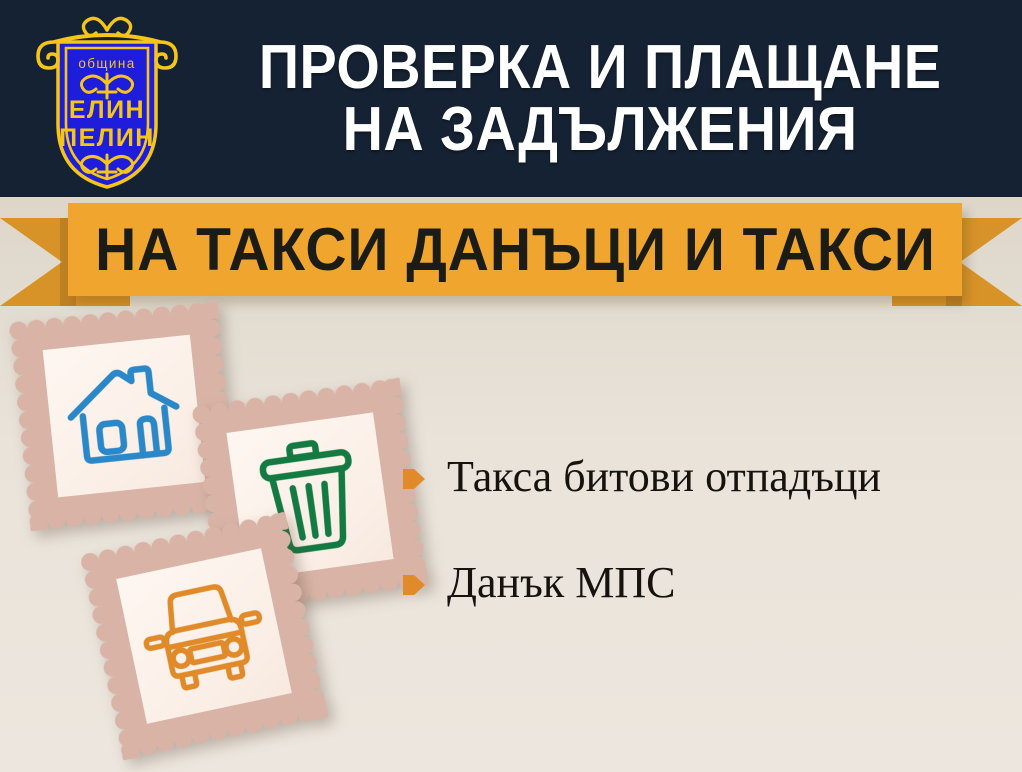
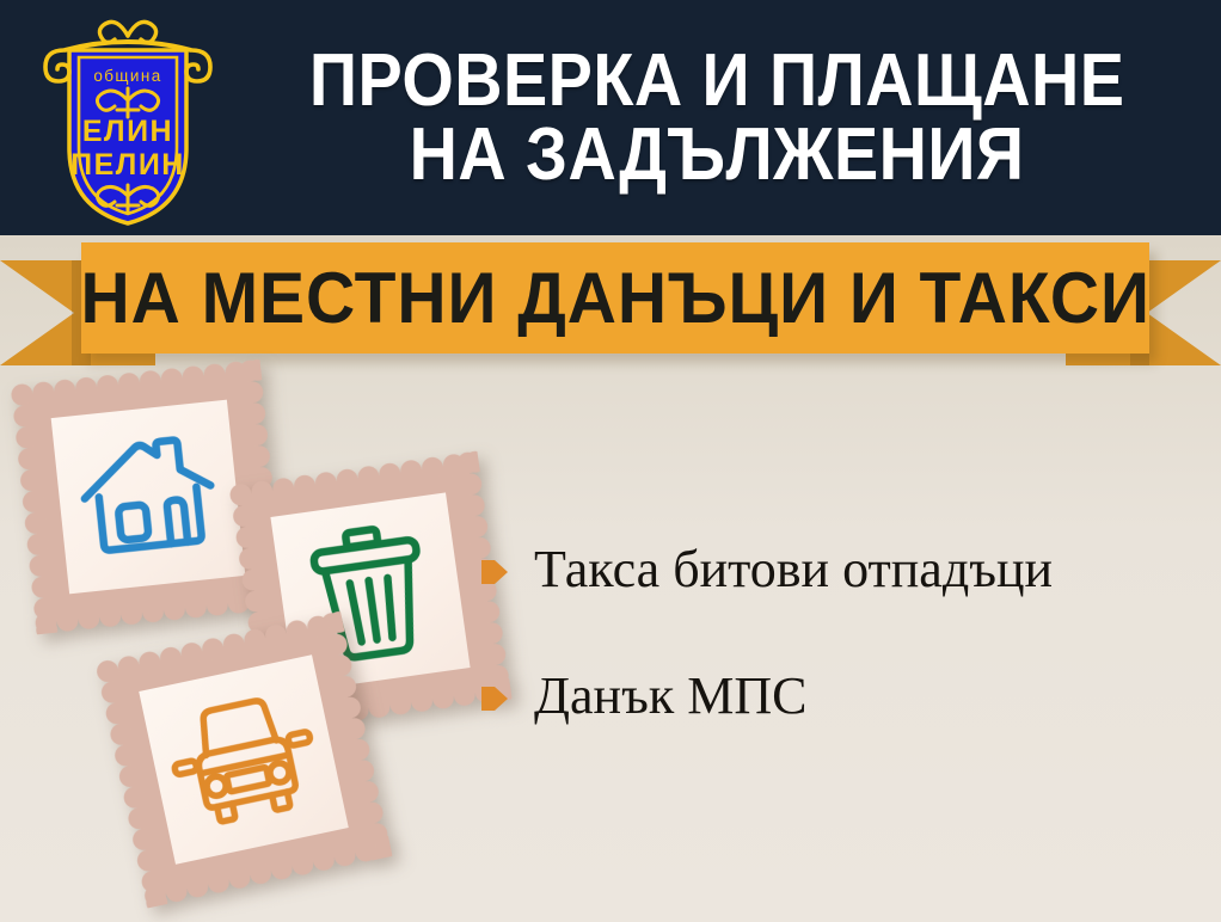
  община
  ЕЛИН
  ПЕЛИН
  ПРОВЕРКА И ПЛАЩАНЕ
  НА ЗАДЪЛЖЕНИЯ
- НА ТАКСИ ДАНЪЦИ И ТАКСИ
+ НА МЕСТНИ ДАНЪЦИ И ТАКСИ
  Такса битови отпадъци
  Данък МПС
